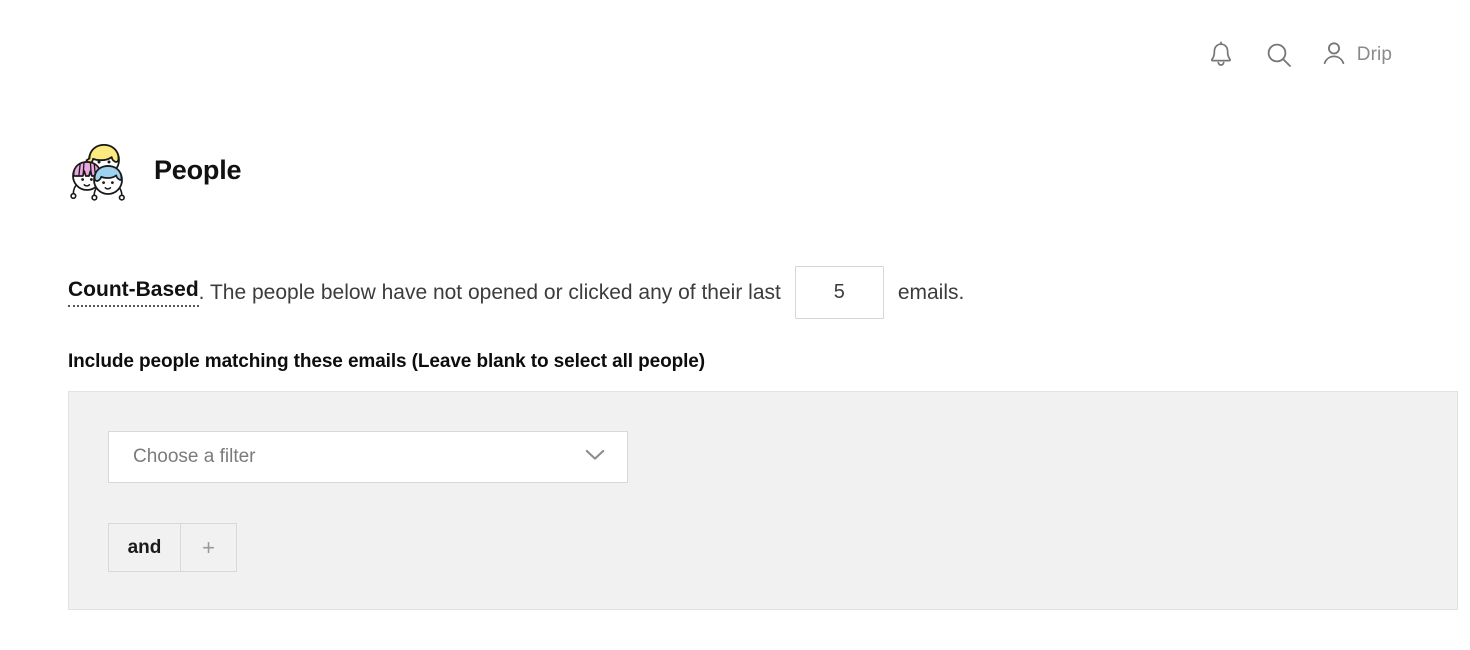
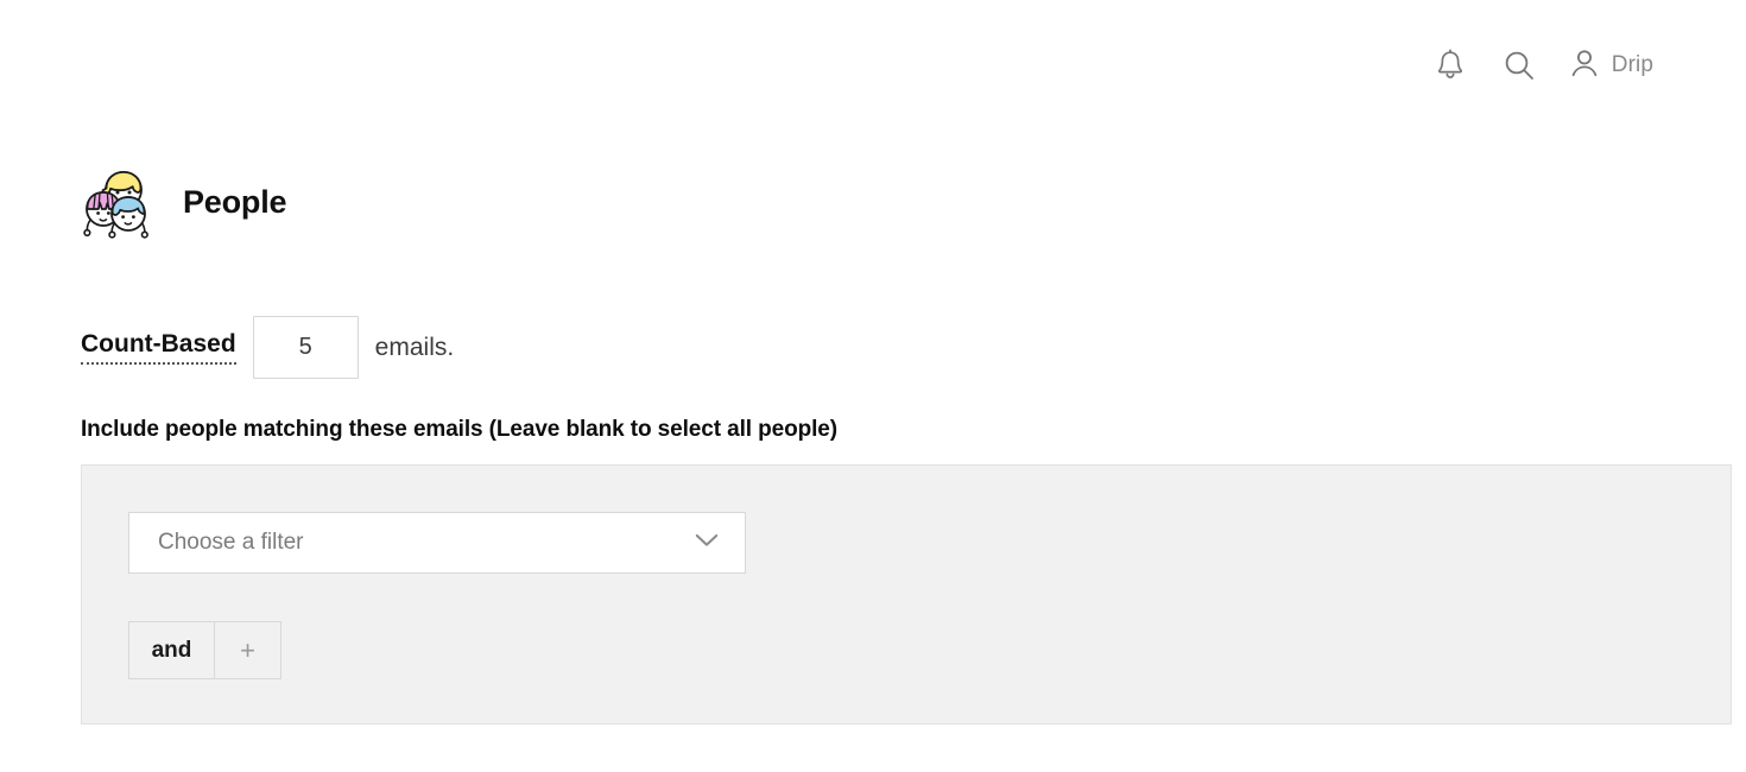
  Drip
  People
  Count-Based
- . The people below have not opened or clicked any of their last
  5
  emails.
  Include people matching these emails (Leave blank to select all people)
  Choose a filter
  and
  +
